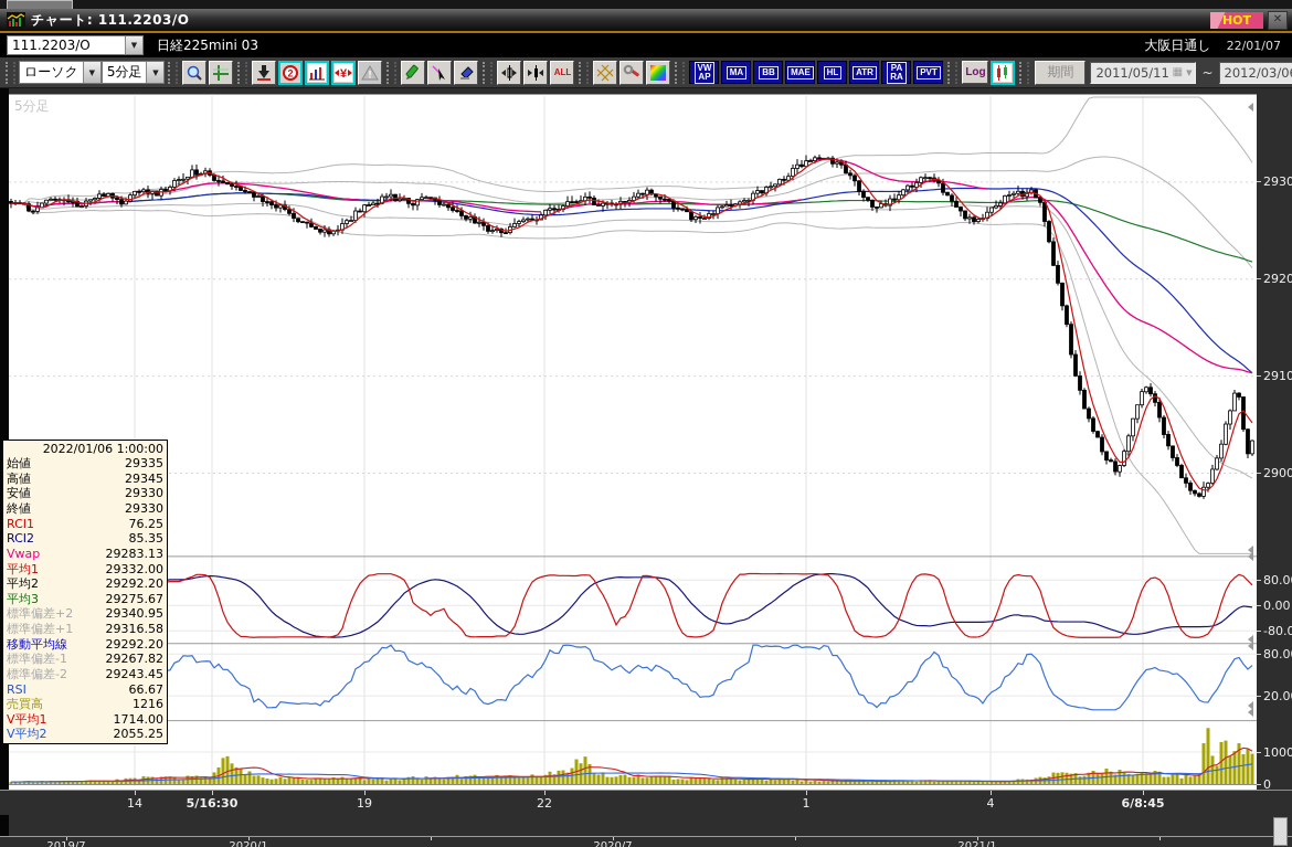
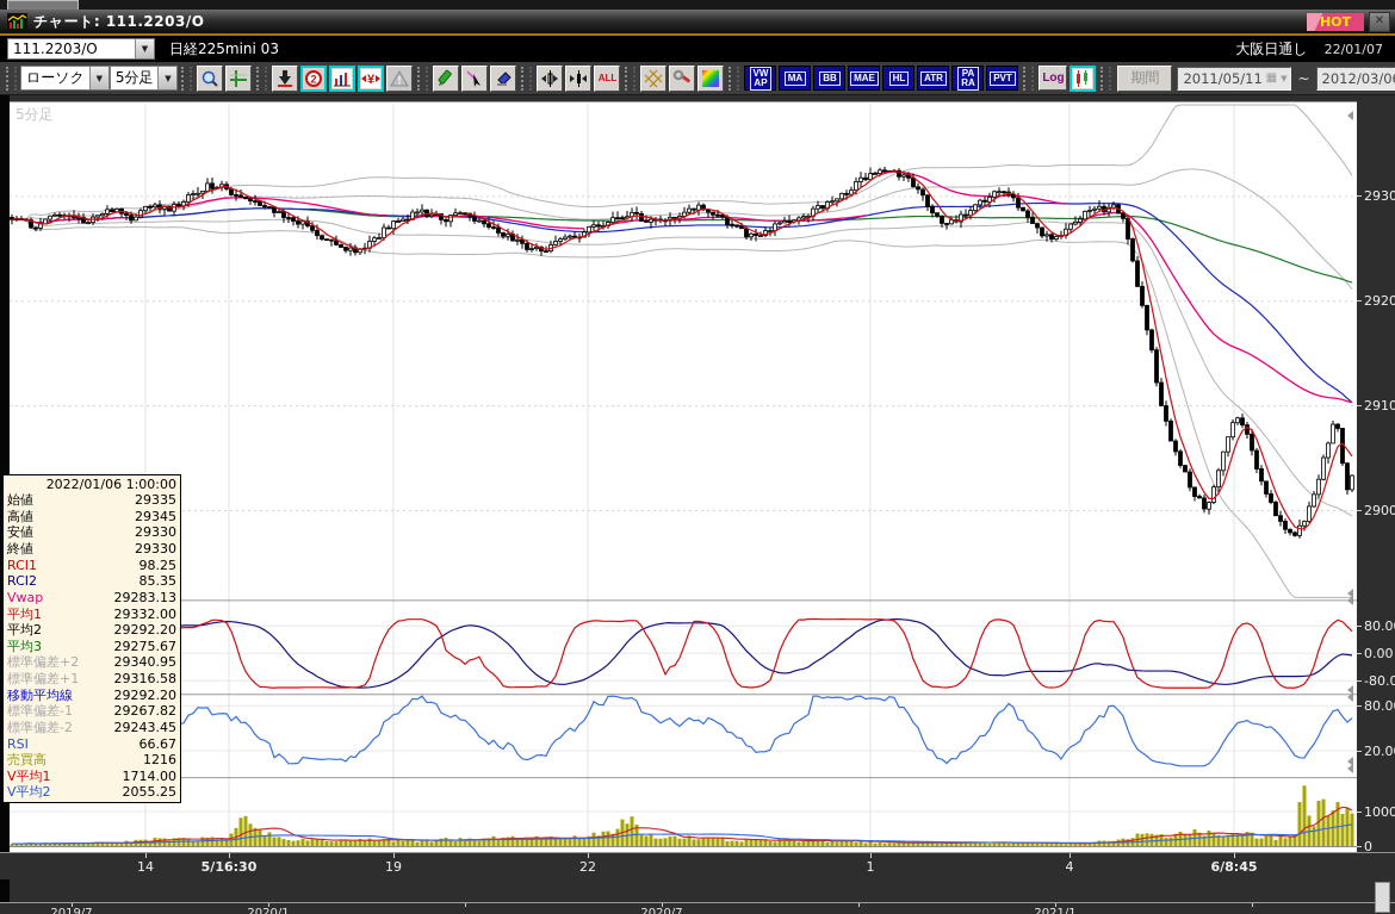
  チャート: 111.2203/O
  HOT
  ✕
  111.2203/O
  ▼
  日経225mini 03
  大阪日通し
  22/01/07
  ローソク
  ▼
  5分足
  ▼
  2
  ¥
  !
  ALL
  VW
  AP
  MA
  BB
  MAE
  HL
  ATR
  PA
  RA
  PVT
  Log
  期間
  2011/05/11
  ▦
  ▼
  ~
  2012/03/0
  5分足
  2930
  2920
  2910
  2900
  80.0
  0.00
  -80.0
  80.0
  20.0
  1000
  0
  14
  5/16:30
  19
  22
  1
  4
  6/8:45
  2022/01/06 1:00:00
  始値
  29335
  高値
  29345
  安値
  29330
  終値
  29330
  RCI1
- 76.25
+ 98.25
  RCI2
  85.35
  Vwap
  29283.13
  平均1
  29332.00
  平均2
  29292.20
  平均3
  29275.67
  標準偏差+2
  29340.95
  標準偏差+1
  29316.58
  移動平均線
  29292.20
  標準偏差-1
  29267.82
  標準偏差-2
  29243.45
  RSI
  66.67
  売買高
  1216
  V平均1
  1714.00
  V平均2
  2055.25
